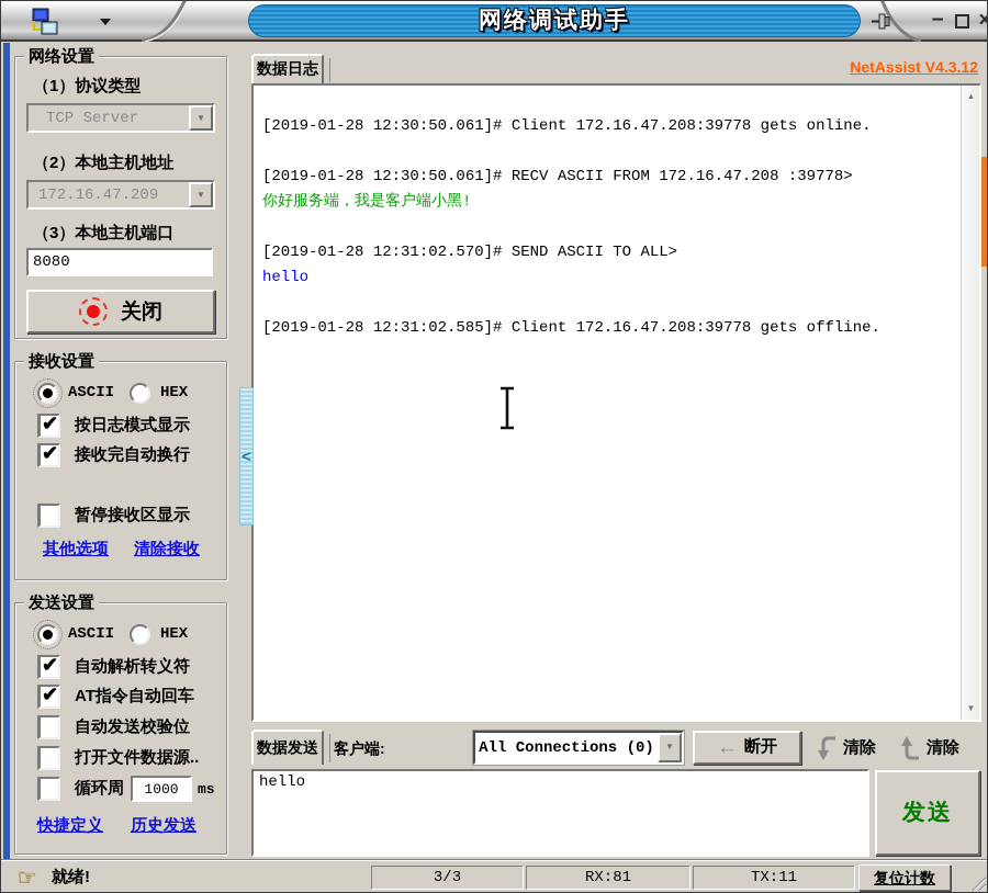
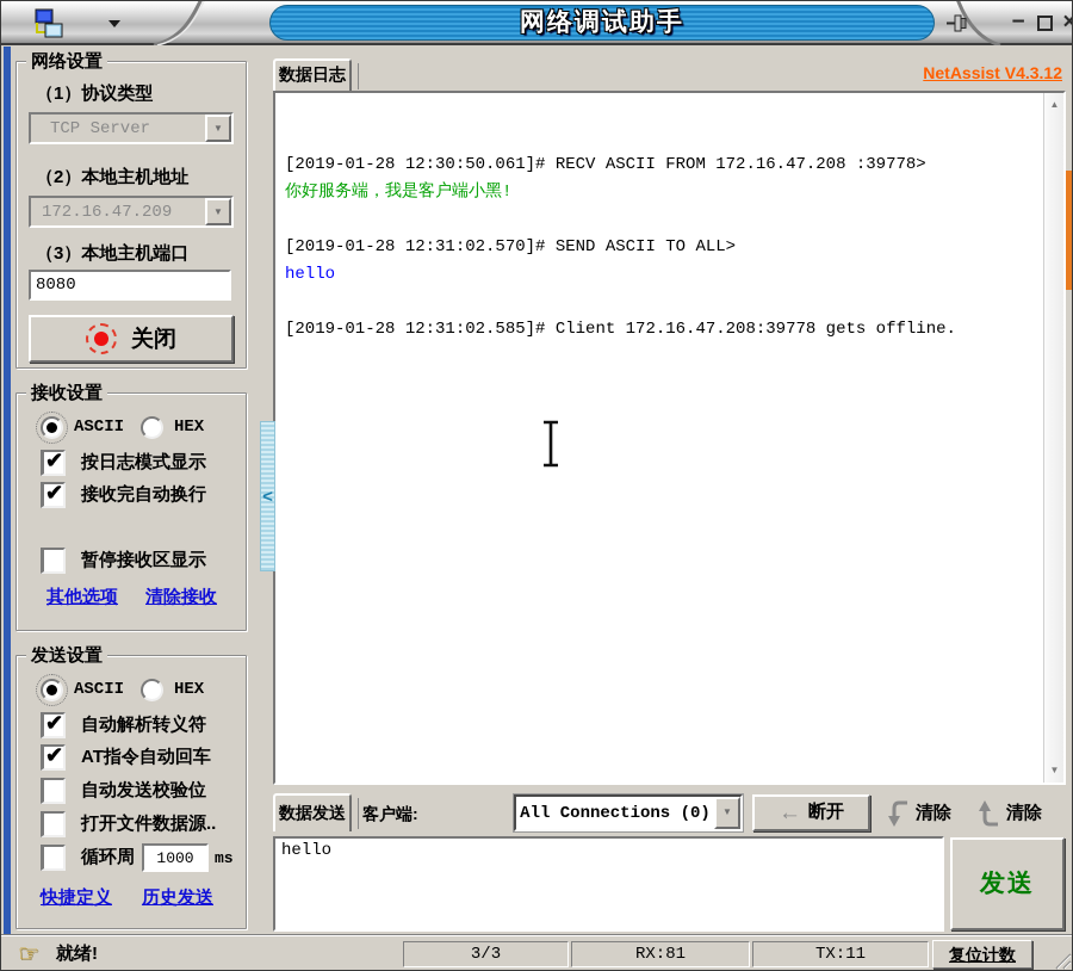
  网络调试助手
  −
  ×
  网络设置
  （1）协议类型
  TCP Server
  ▼
  （2）本地主机地址
  172.16.47.209
  ▼
  （3）本地主机端口
  8080
  关闭
  接收设置
  ASCII
  HEX
  按日志模式显示
  接收完自动换行
  暂停接收区显示
  其他选项
  清除接收
  发送设置
  ASCII
  HEX
  自动解析转义符
  AT指令自动回车
  自动发送校验位
  打开文件数据源..
  循环周
  1000
  ms
  快捷定义
  历史发送
  <
  数据日志
  NetAssist V4.3.12
- [2019-01-28 12:30:50.061]# Client 172.16.47.208:39778 gets online.
  [2019-01-28 12:30:50.061]# RECV ASCII FROM 172.16.47.208 :39778>
  你好服务端，我是客户端小黑!
  [2019-01-28 12:31:02.570]# SEND ASCII TO ALL>
  hello
  [2019-01-28 12:31:02.585]# Client 172.16.47.208:39778 gets offline.
  ▲
  ▼
  数据发送
  客户端:
  All Connections (0)
  ▼
  ←
  断开
  清除
  清除
  hello
  发送
  ☞
  就绪!
  3/3
  RX:81
  TX:11
  复位计数
